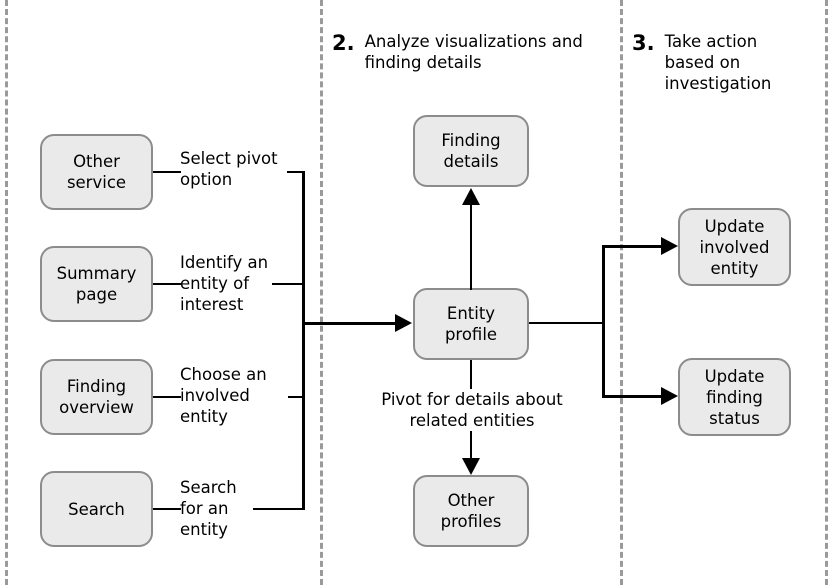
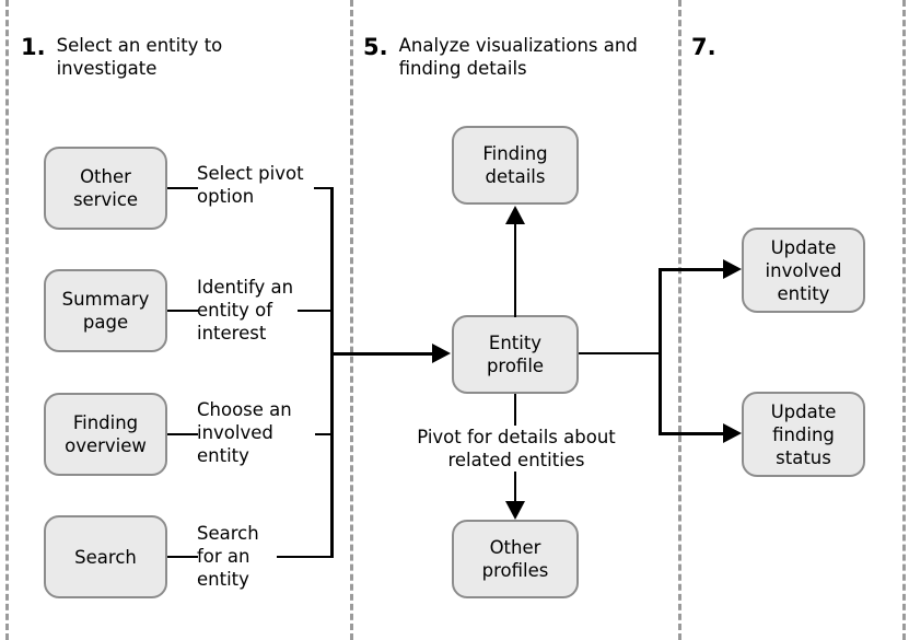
+ 1.
+ Select an entity to
+ investigate
- 2.
+ 5.
  Analyze visualizations and
  finding details
- 3.
+ 7.
- Take action
- based on
- investigation
  Other
  service
  Summary
  page
  Finding
  overview
  Search
  Select pivot
  option
  Identify an
  entity of
  interest
  Choose an
  involved
  entity
  Search
  for an
  entity
  Finding
  details
  Entity
  profile
  Other
  profiles
  Pivot for details about
  related entities
  Update
  involved
  entity
  Update
  finding
  status
